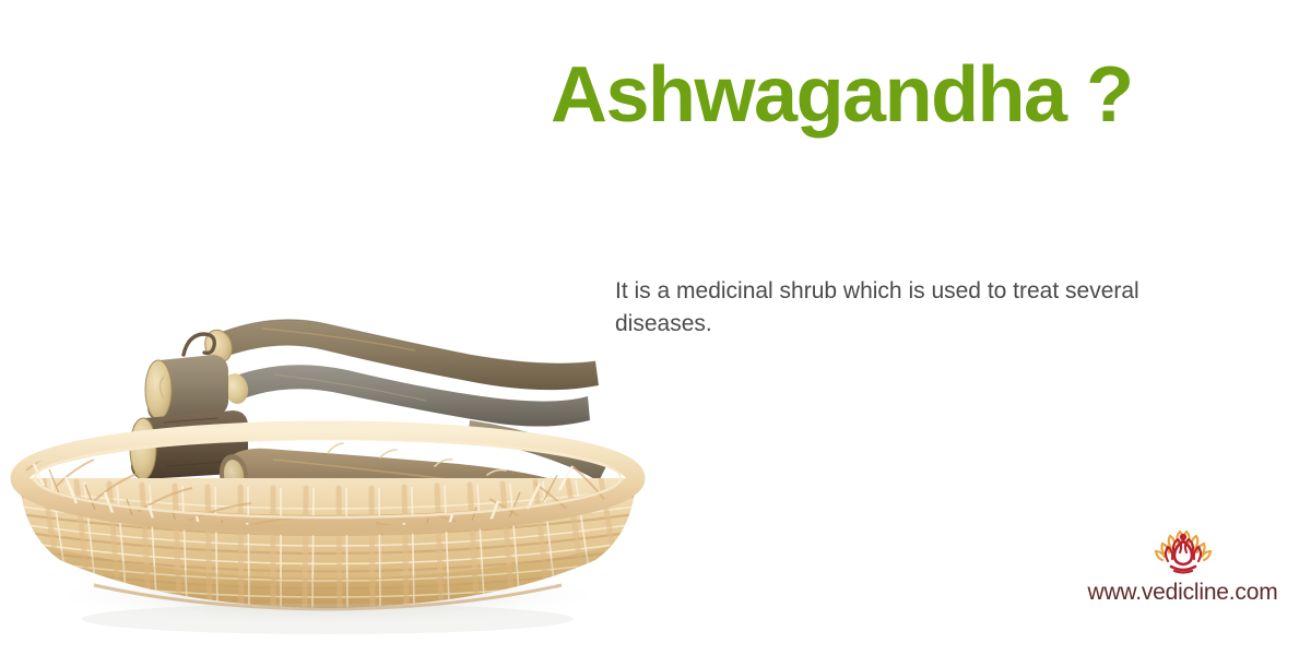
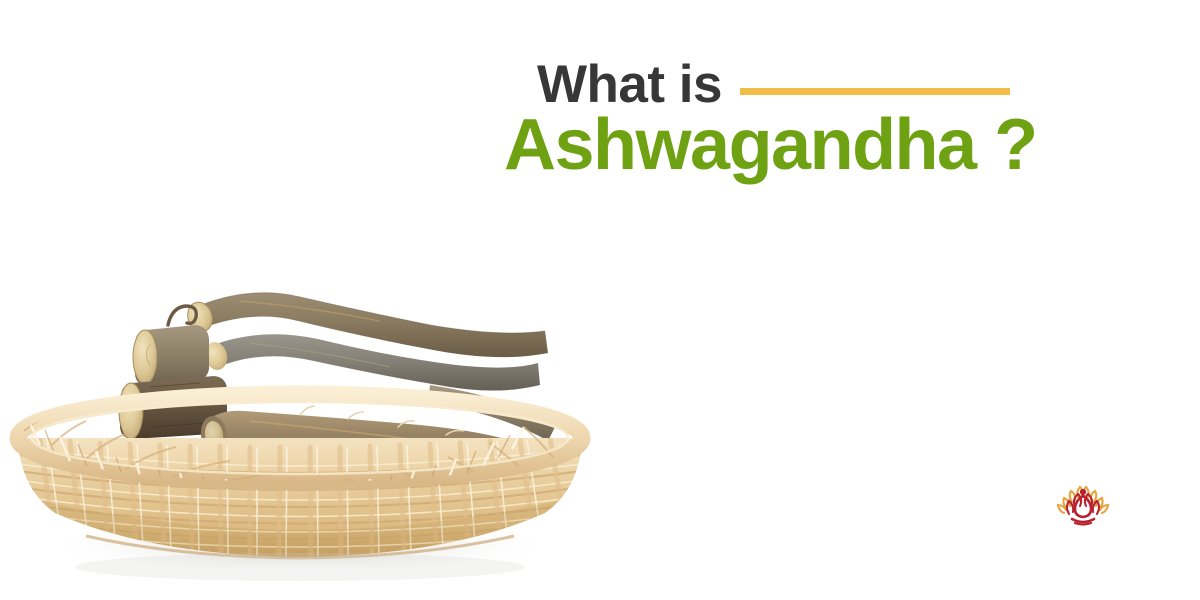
+ What is
  Ashwagandha ?
- It is a medicinal shrub which is used to treat several diseases.
- www.vedicline.com
